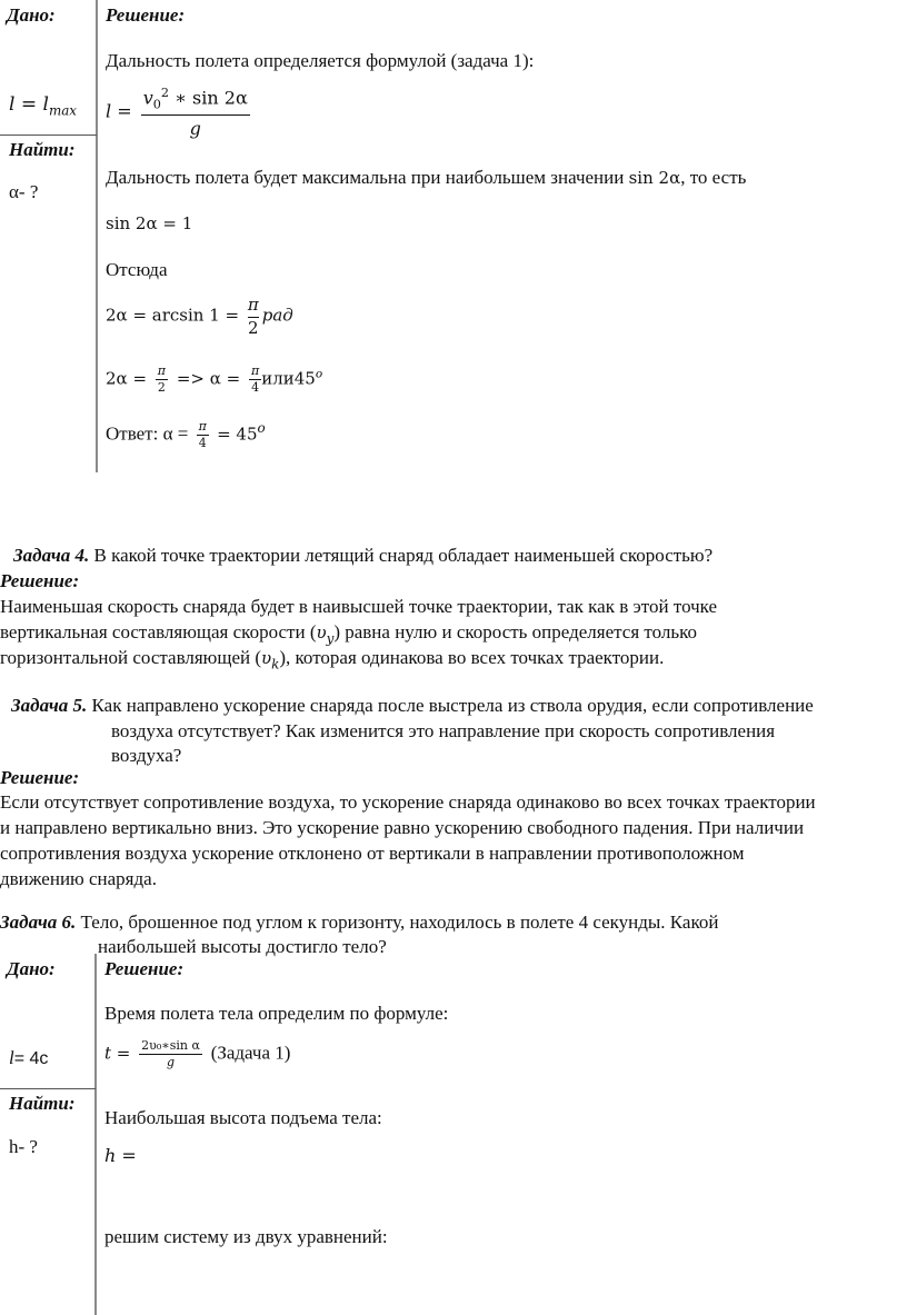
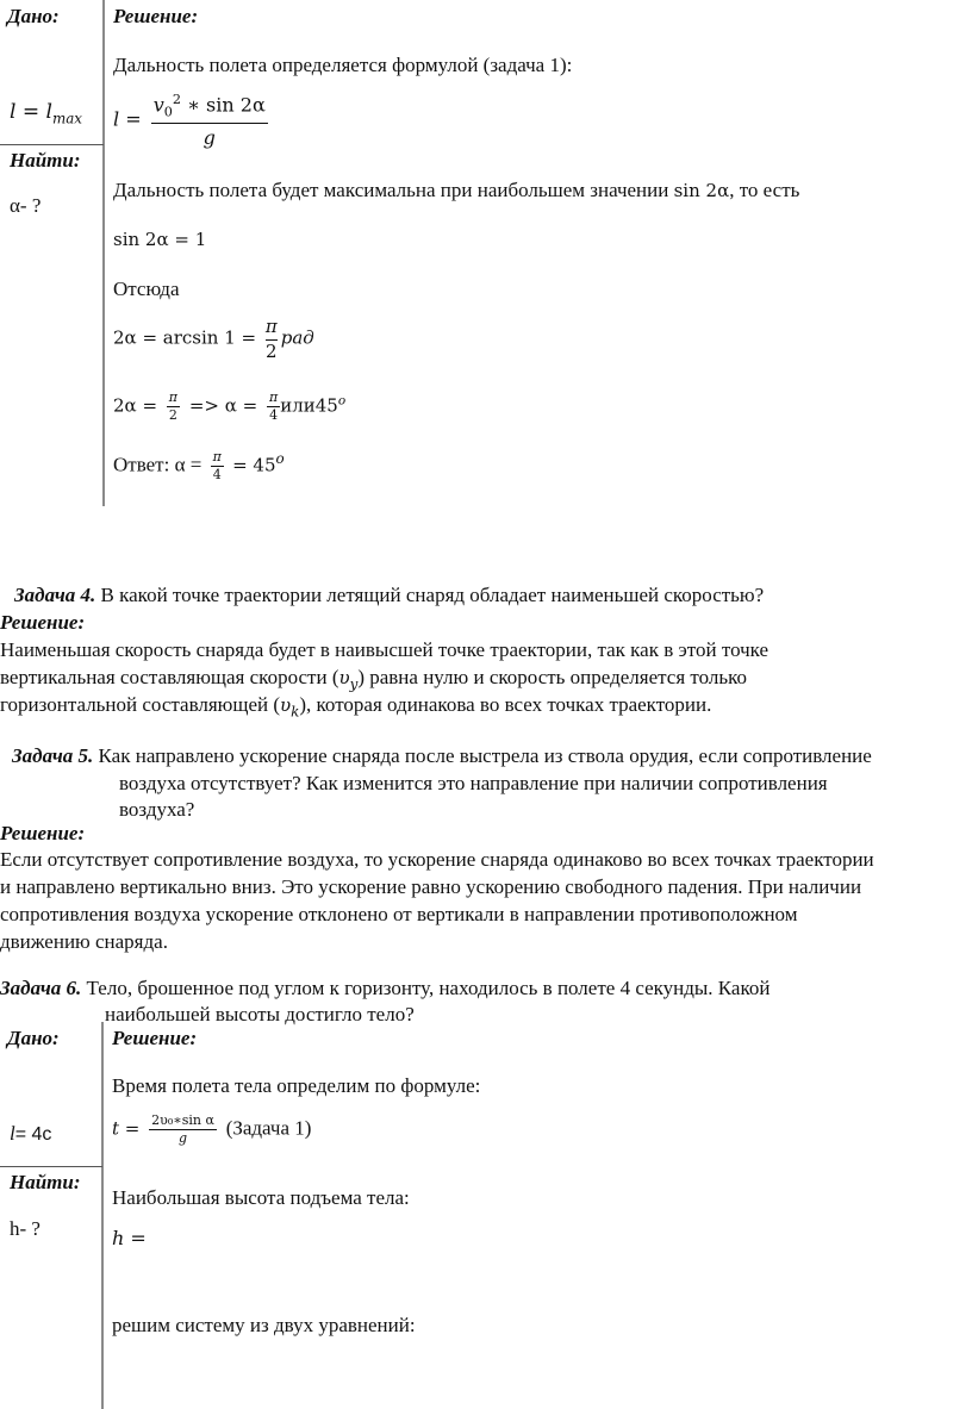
  Дано:
  l = lmax
  Найти:
  α- ?
  Решение:
  Дальность полета определяется формулой (задача 1):
  l =
  v02 ∗ sin 2α
  g
  Дальность полета будет максимальна при наибольшем значении sin 2α, то есть
  sin 2α = 1
  Отсюда
  2α = arcsin 1 =
  π
  2
  рад
  2α =
  π
  2
  => α =
  π
  4
  или45o
  Ответ: α =
  π
  4
  = 45o
  Задача 4. В какой точке траектории летящий снаряд обладает наименьшей скоростью?
  Решение:
  Наименьшая скорость снаряда будет в наивысшей точке траектории, так как в этой точке
  вертикальная составляющая скорости (υy) равна нулю и скорость определяется только
  горизонтальной составляющей (υk), которая одинакова во всех точках траектории.
  Задача 5. Как направлено ускорение снаряда после выстрела из ствола орудия, если сопротивление
- воздуха отсутствует? Как изменится это направление при скорость сопротивления
+ воздуха отсутствует? Как изменится это направление при наличии сопротивления
  воздуха?
  Решение:
  Если отсутствует сопротивление воздуха, то ускорение снаряда одинаково во всех точках траектории
  и направлено вертикально вниз. Это ускорение равно ускорению свободного падения. При наличии
  сопротивления воздуха ускорение отклонено от вертикали в направлении противоположном
  движению снаряда.
  Задача 6. Тело, брошенное под углом к горизонту, находилось в полете 4 секунды. Какой
  наибольшей высоты достигло тело?
  Дано:
  l= 4с
  Найти:
  h- ?
  Решение:
  Время полета тела определим по формуле:
  t =
  2υ₀∗sin α
  g
  (Задача 1)
  Наибольшая высота подъема тела:
  h =
  решим систему из двух уравнений:
